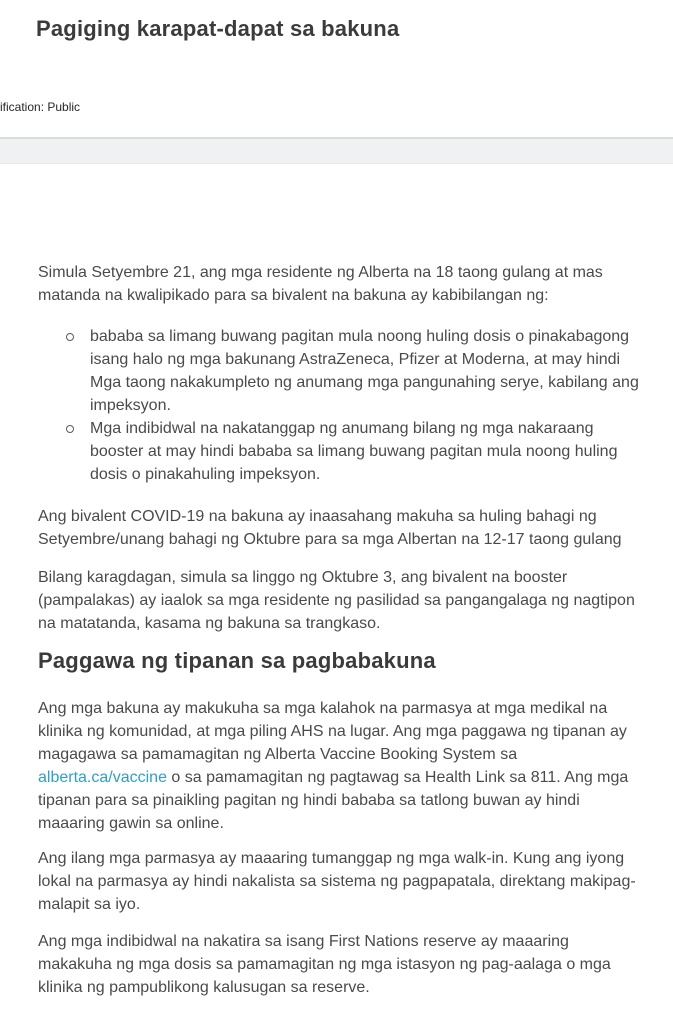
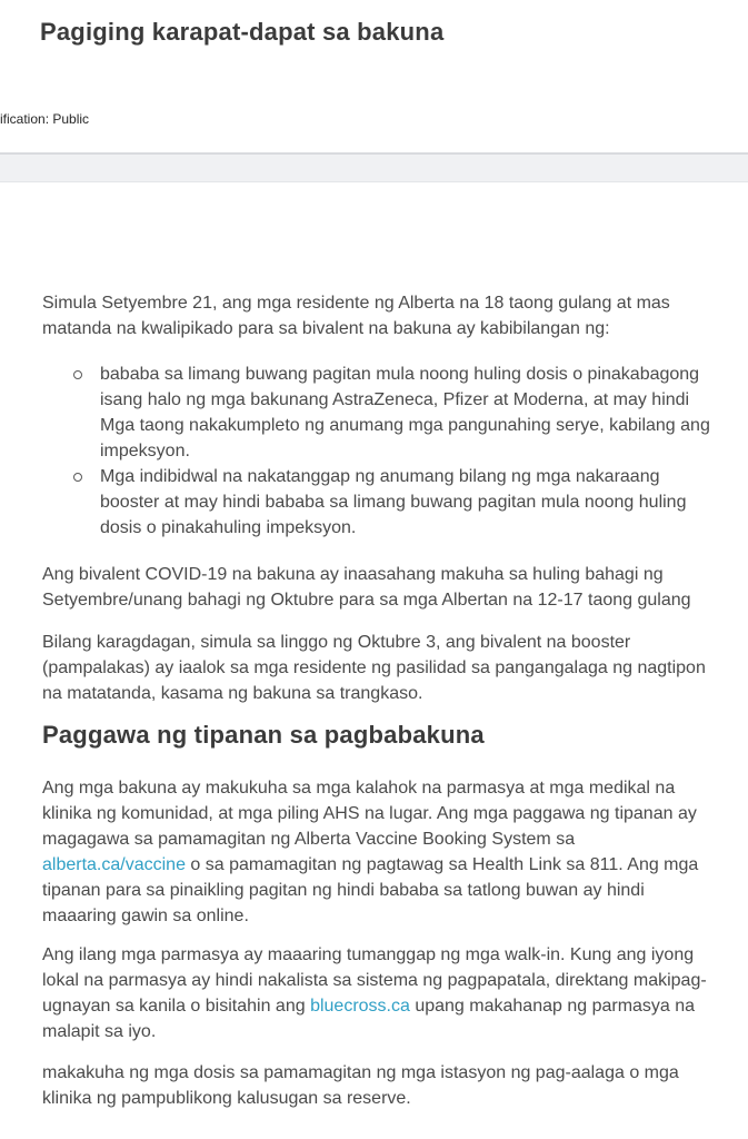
  Pagiging karapat-dapat sa bakuna
  ification: Public
  Simula Setyembre 21, ang mga residente ng Alberta na 18 taong gulang at mas
  matanda na kwalipikado para sa bivalent na bakuna ay kabibilangan ng:
  bababa sa limang buwang pagitan mula noong huling dosis o pinakabagong
  isang halo ng mga bakunang AstraZeneca, Pfizer at Moderna, at may hindi
  Mga taong nakakumpleto ng anumang mga pangunahing serye, kabilang ang
  impeksyon.
  Mga indibidwal na nakatanggap ng anumang bilang ng mga nakaraang
  booster at may hindi bababa sa limang buwang pagitan mula noong huling
  dosis o pinakahuling impeksyon.
  Ang bivalent COVID-19 na bakuna ay inaasahang makuha sa huling bahagi ng
  Setyembre/unang bahagi ng Oktubre para sa mga Albertan na 12-17 taong gulang
  Bilang karagdagan, simula sa linggo ng Oktubre 3, ang bivalent na booster
  (pampalakas) ay iaalok sa mga residente ng pasilidad sa pangangalaga ng nagtipon
  na matatanda, kasama ng bakuna sa trangkaso.
  Paggawa ng tipanan sa pagbabakuna
  Ang mga bakuna ay makukuha sa mga kalahok na parmasya at mga medikal na
  klinika ng komunidad, at mga piling AHS na lugar. Ang mga paggawa ng tipanan ay
  magagawa sa pamamagitan ng Alberta Vaccine Booking System sa
  alberta.ca/vaccine o sa pamamagitan ng pagtawag sa Health Link sa 811. Ang mga
  tipanan para sa pinaikling pagitan ng hindi bababa sa tatlong buwan ay hindi
  maaaring gawin sa online.
  Ang ilang mga parmasya ay maaaring tumanggap ng mga walk-in. Kung ang iyong
  lokal na parmasya ay hindi nakalista sa sistema ng pagpapatala, direktang makipag-
+ ugnayan sa kanila o bisitahin ang bluecross.ca upang makahanap ng parmasya na
  malapit sa iyo.
- Ang mga indibidwal na nakatira sa isang First Nations reserve ay maaaring
  makakuha ng mga dosis sa pamamagitan ng mga istasyon ng pag-aalaga o mga
  klinika ng pampublikong kalusugan sa reserve.
